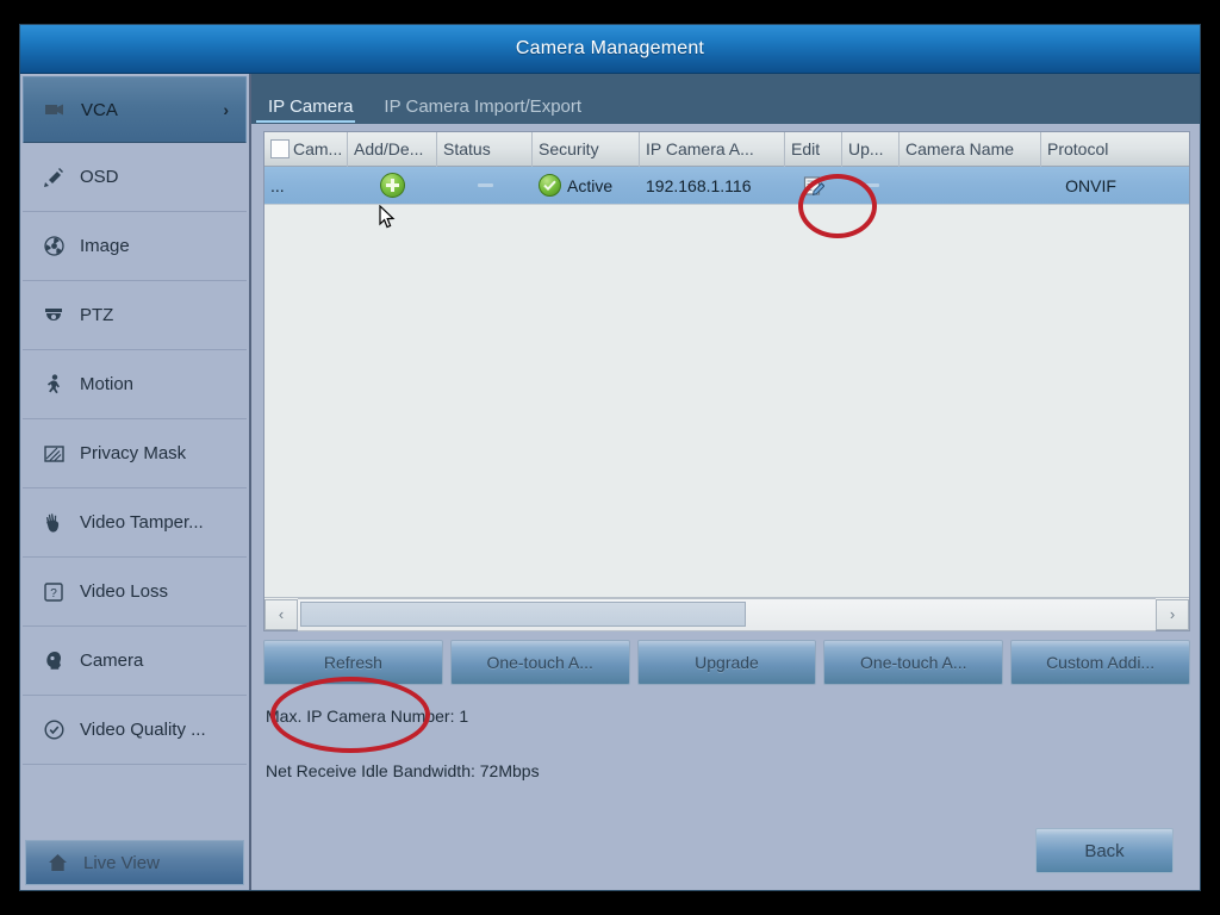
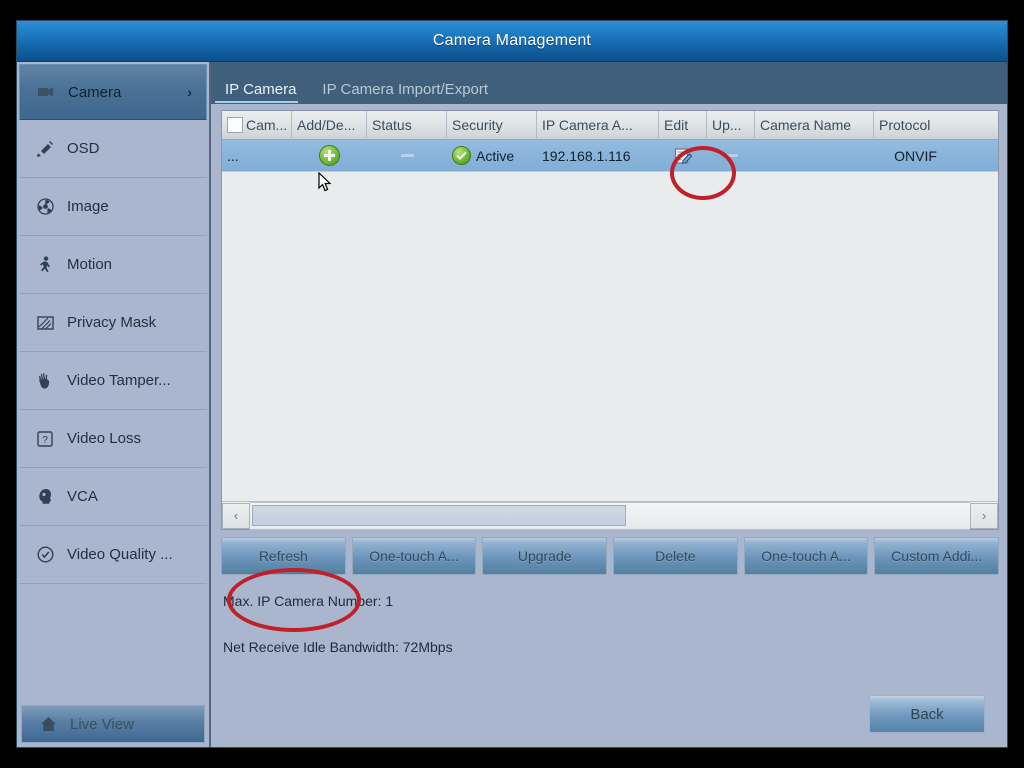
  Camera Management
- VCA
+ Camera
  ›
  OSD
  Image
- PTZ
  Motion
  Privacy Mask
  Video Tamper...
  ?
  Video Loss
- Camera
+ VCA
  Video Quality ...
  Live View
  IP Camera
  IP Camera Import/Export
  Cam...
  Add/De...
  Status
  Security
  IP Camera A...
  Edit
  Up...
  Camera Name
  Protocol
  ...
  Active
  192.168.1.116
  ONVIF
  ‹
  ›
  Refresh
  One-touch A...
  Upgrade
+ Delete
  One-touch A...
  Custom Addi...
  Max. IP Camera Number: 1
  Net Receive Idle Bandwidth: 72Mbps
  Back
